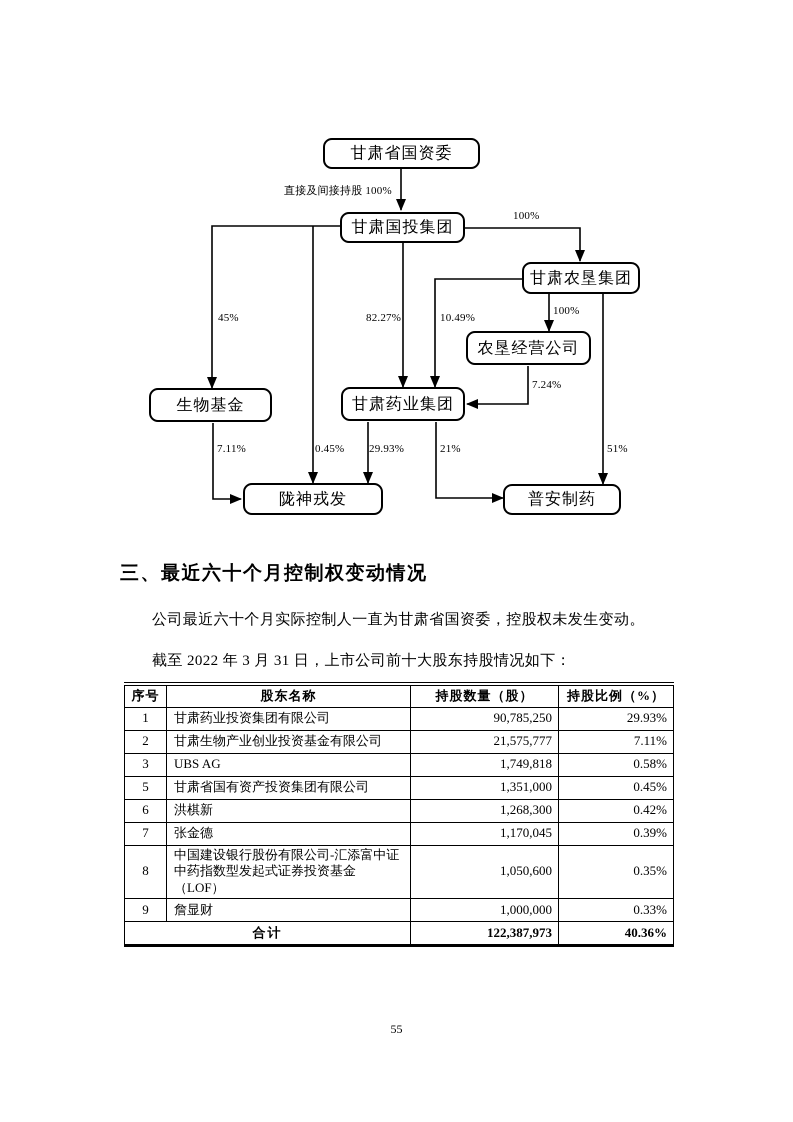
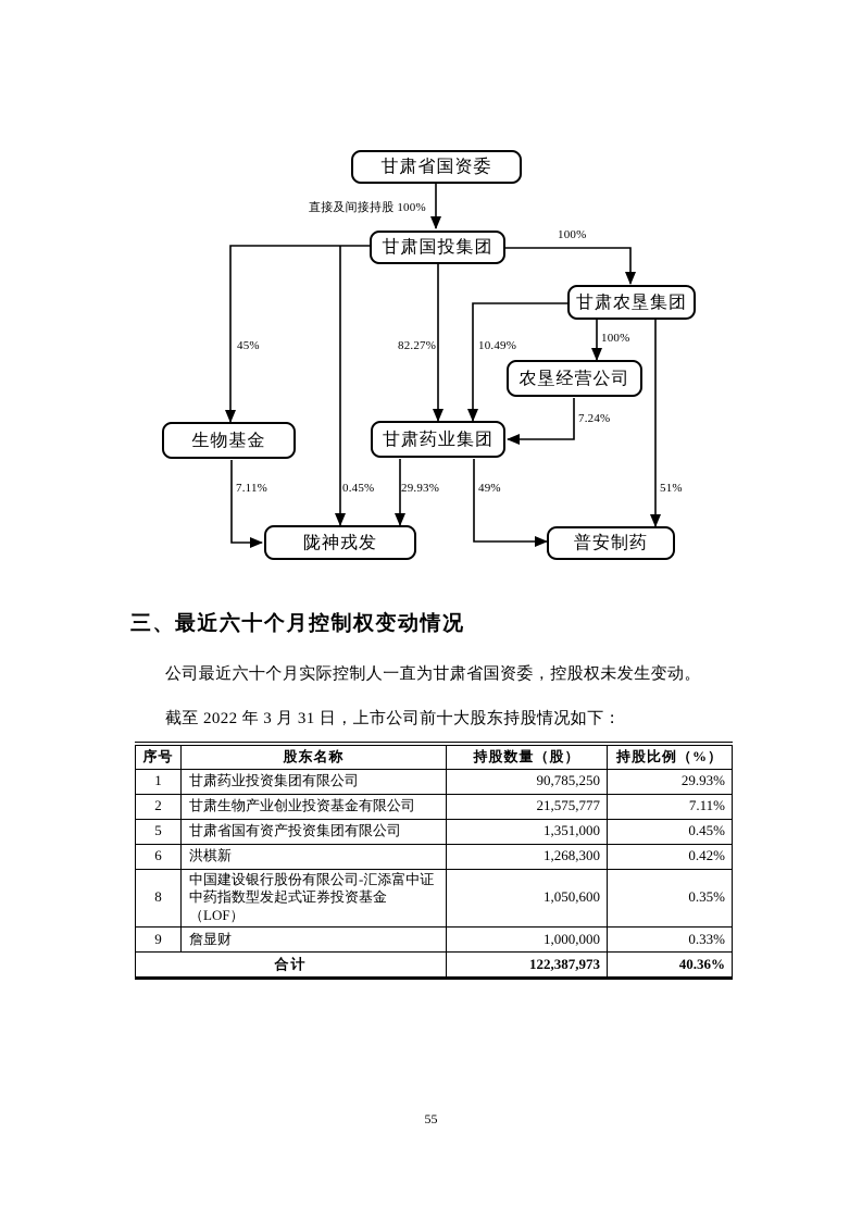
  甘肃省国资委
  甘肃国投集团
  甘肃农垦集团
  农垦经营公司
  生物基金
  甘肃药业集团
  陇神戎发
  普安制药
  直接及间接持股 100%
  100%
  45%
  0.45%
  82.27%
  10.49%
  100%
  7.24%
  7.11%
  29.93%
- 21%
+ 49%
  51%
  三、最近六十个月控制权变动情况
  公司最近六十个月实际控制人一直为甘肃省国资委，控股权未发生变动。
  截至 2022 年 3 月 31 日，上市公司前十大股东持股情况如下：
  序号	股东名称	持股数量（股）	持股比例（%）
  1	甘肃药业投资集团有限公司	90,785,250	29.93%
  2	甘肃生物产业创业投资基金有限公司	21,575,777	7.11%
- 3	UBS AG	1,749,818	0.58%
  5	甘肃省国有资产投资集团有限公司	1,351,000	0.45%
  6	洪棋新	1,268,300	0.42%
- 7	张金德	1,170,045	0.39%
  8	中国建设银行股份有限公司-汇添富中证中药指数型发起式证券投资基金（LOF）	1,050,600	0.35%
  9	詹显财	1,000,000	0.33%
  合计	122,387,973	40.36%
  55
